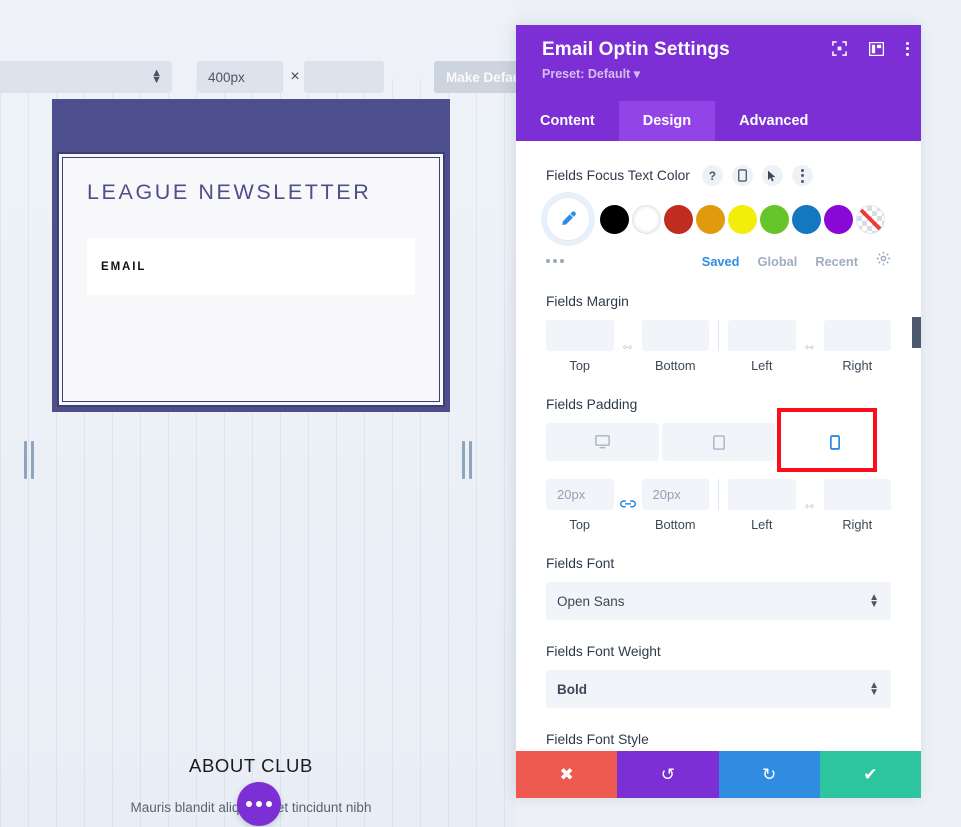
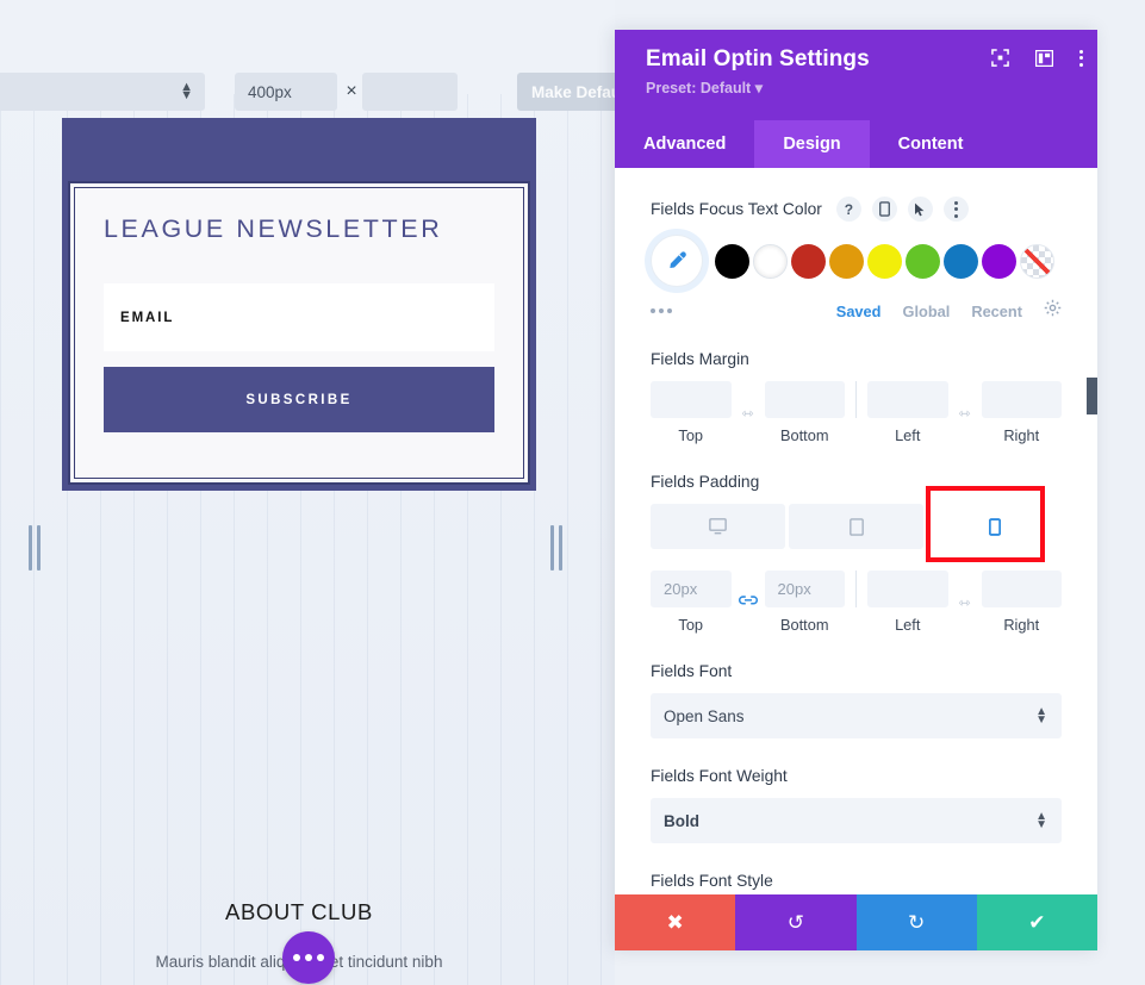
  ▲
  ▼
  400px
  ×
  Make Defa
  LEAGUE NEWSLETTER
  EMAIL
+ SUBSCRIBE
  ABOUT CLUB
  Mauris blandit aliqt tincidunt nibh
  Email Optin Settings
  Preset: Default ▾
- Content
+ Advanced
  Design
- Advanced
+ Content
  Fields Focus Text Color
  ?
  Saved
  Global
  Recent
  Fields Margin
  Top
  ⇿
  Bottom
  Left
  ⇿
  Right
  Fields Padding
  20px
  Top
  20px
  Bottom
  Left
  ⇿
  Right
  Fields Font
  Open Sans
  ▲
  ▼
  Fields Font Weight
  Bold
  ▲
  ▼
  Fields Font Style
  ✖
  ↺
  ↻
  ✔
